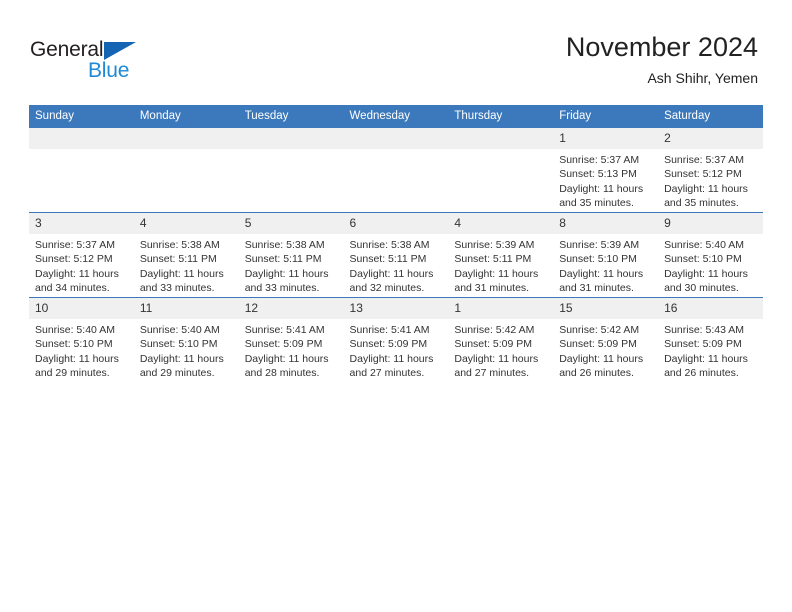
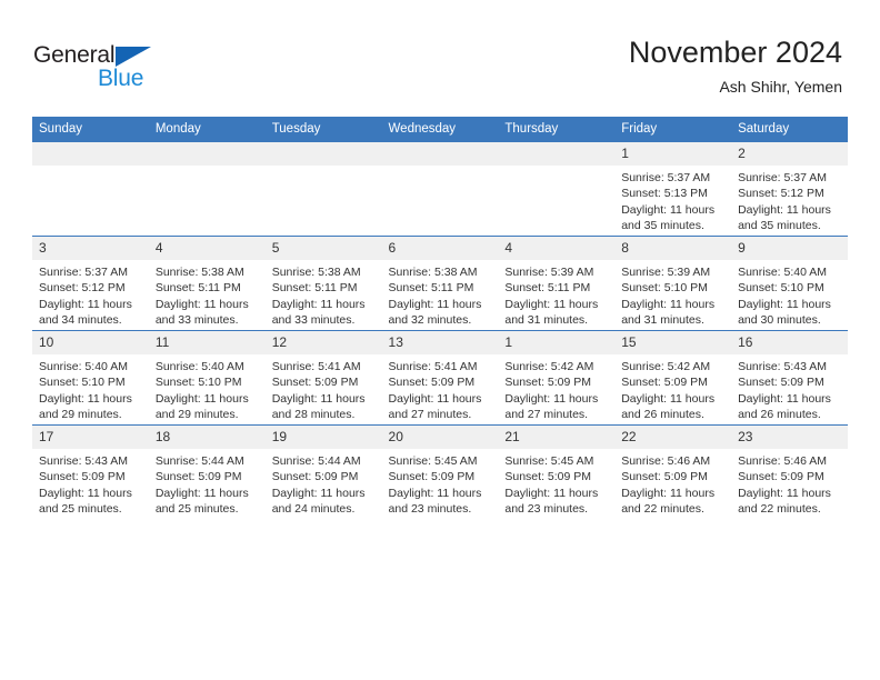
  General
  Blue
  November 2024
  Ash Shihr, Yemen
  Sunday	Monday	Tuesday	Wednesday	Thursday	Friday	Saturday
  					1Sunrise: 5:37 AMSunset: 5:13 PMDaylight: 11 hours and 35 minutes.	2Sunrise: 5:37 AMSunset: 5:12 PMDaylight: 11 hours and 35 minutes.
  3Sunrise: 5:37 AMSunset: 5:12 PMDaylight: 11 hours and 34 minutes.	4Sunrise: 5:38 AMSunset: 5:11 PMDaylight: 11 hours and 33 minutes.	5Sunrise: 5:38 AMSunset: 5:11 PMDaylight: 11 hours and 33 minutes.	6Sunrise: 5:38 AMSunset: 5:11 PMDaylight: 11 hours and 32 minutes.	4Sunrise: 5:39 AMSunset: 5:11 PMDaylight: 11 hours and 31 minutes.	8Sunrise: 5:39 AMSunset: 5:10 PMDaylight: 11 hours and 31 minutes.	9Sunrise: 5:40 AMSunset: 5:10 PMDaylight: 11 hours and 30 minutes.
  10Sunrise: 5:40 AMSunset: 5:10 PMDaylight: 11 hours and 29 minutes.	11Sunrise: 5:40 AMSunset: 5:10 PMDaylight: 11 hours and 29 minutes.	12Sunrise: 5:41 AMSunset: 5:09 PMDaylight: 11 hours and 28 minutes.	13Sunrise: 5:41 AMSunset: 5:09 PMDaylight: 11 hours and 27 minutes.	1Sunrise: 5:42 AMSunset: 5:09 PMDaylight: 11 hours and 27 minutes.	15Sunrise: 5:42 AMSunset: 5:09 PMDaylight: 11 hours and 26 minutes.	16Sunrise: 5:43 AMSunset: 5:09 PMDaylight: 11 hours and 26 minutes.
+ 17Sunrise: 5:43 AMSunset: 5:09 PMDaylight: 11 hours and 25 minutes.	18Sunrise: 5:44 AMSunset: 5:09 PMDaylight: 11 hours and 25 minutes.	19Sunrise: 5:44 AMSunset: 5:09 PMDaylight: 11 hours and 24 minutes.	20Sunrise: 5:45 AMSunset: 5:09 PMDaylight: 11 hours and 23 minutes.	21Sunrise: 5:45 AMSunset: 5:09 PMDaylight: 11 hours and 23 minutes.	22Sunrise: 5:46 AMSunset: 5:09 PMDaylight: 11 hours and 22 minutes.	23Sunrise: 5:46 AMSunset: 5:09 PMDaylight: 11 hours and 22 minutes.
